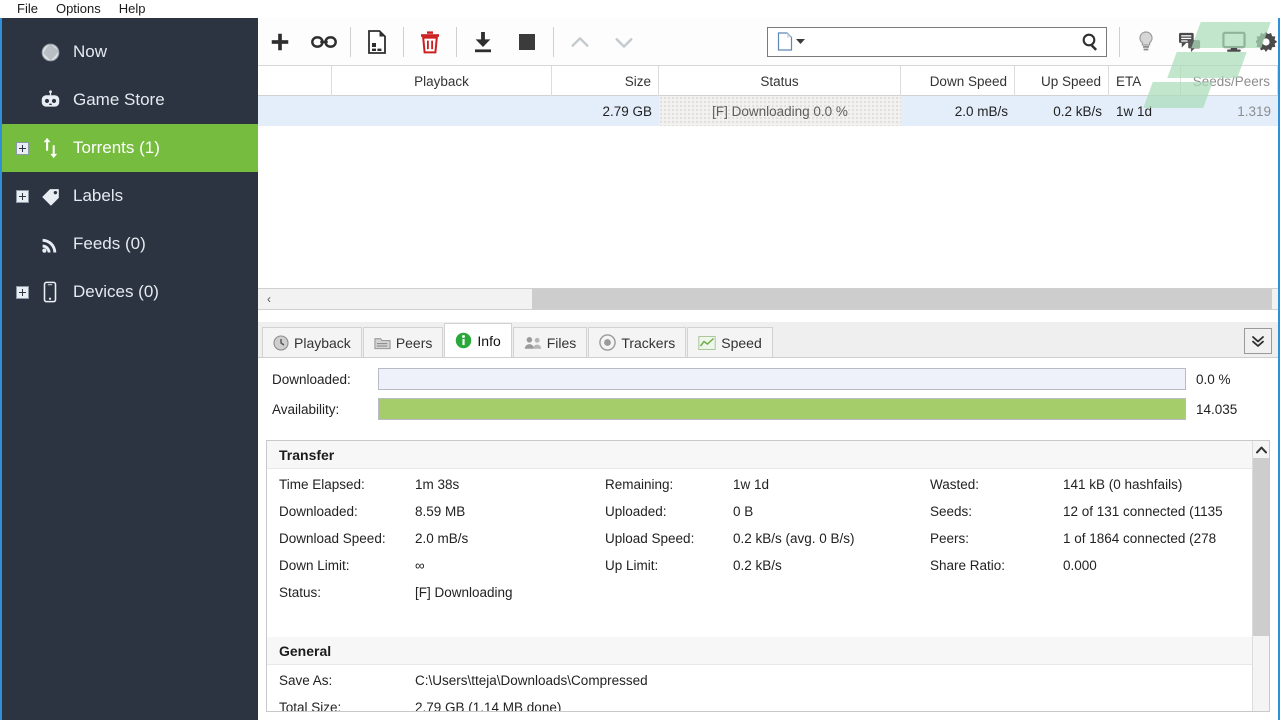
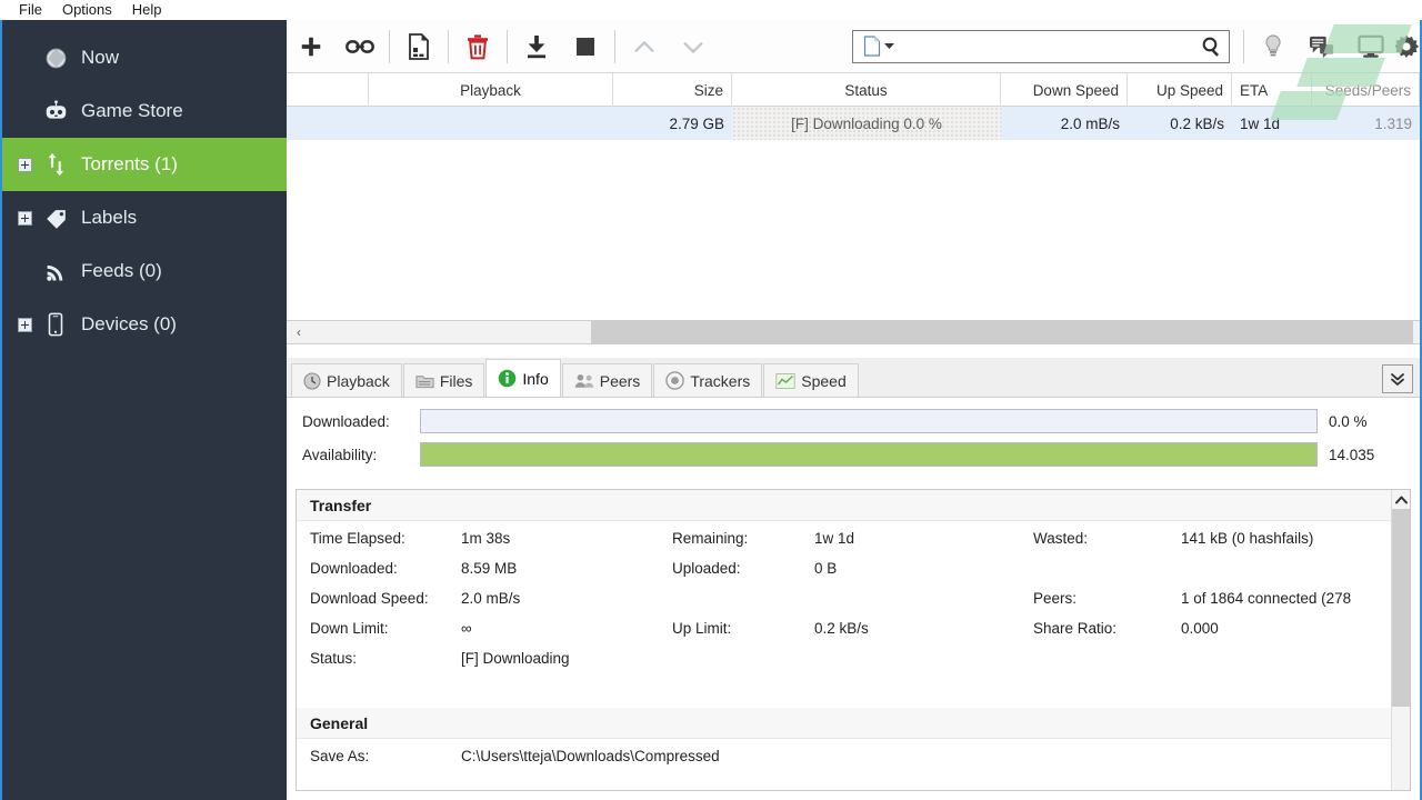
  File
  Options
  Help
  Now
  Game Store
  Torrents (1)
  Labels
  Feeds (0)
  Devices (0)
  Playback
  Size
  Status
  Down Speed
  Up Speed
  ETA
  Seeds/Peers
  2.79 GB
  [F] Downloading 0.0 %
  2.0 mB/s
  0.2 kB/s
  1w 1d
  1.319
  ‹
  Playback
- Peers
+ Files
  Info
- Files
+ Peers
  Trackers
  Speed
  Downloaded:
  0.0 %
  Availability:
  14.035
  Transfer
  Time Elapsed:
  1m 38s
  Downloaded:
  8.59 MB
  Download Speed:
  2.0 mB/s
  Down Limit:
  ∞
  Status:
  [F] Downloading
  Remaining:
  1w 1d
  Uploaded:
  0 B
- Upload Speed:
- 0.2 kB/s (avg. 0 B/s)
  Up Limit:
  0.2 kB/s
  Wasted:
  141 kB (0 hashfails)
- Seeds:
- 12 of 131 connected (1135
  Peers:
  1 of 1864 connected (278
  Share Ratio:
  0.000
  General
  Save As:
  C:\Users\tteja\Downloads\Compressed
- Total Size:
- 2.79 GB (1.14 MB done)
